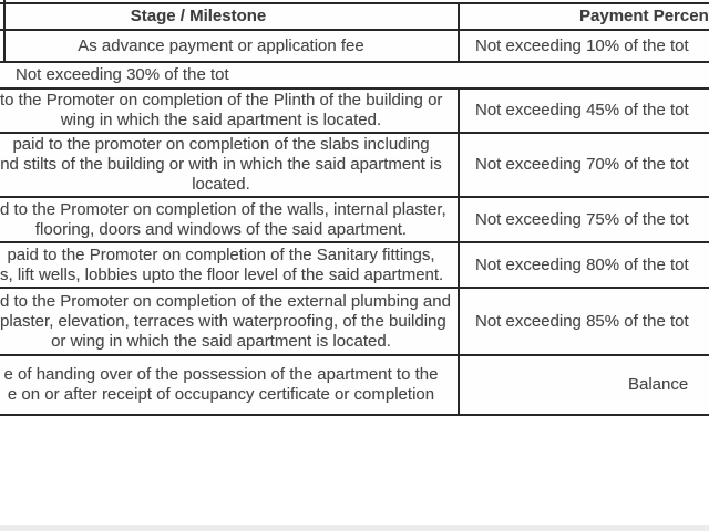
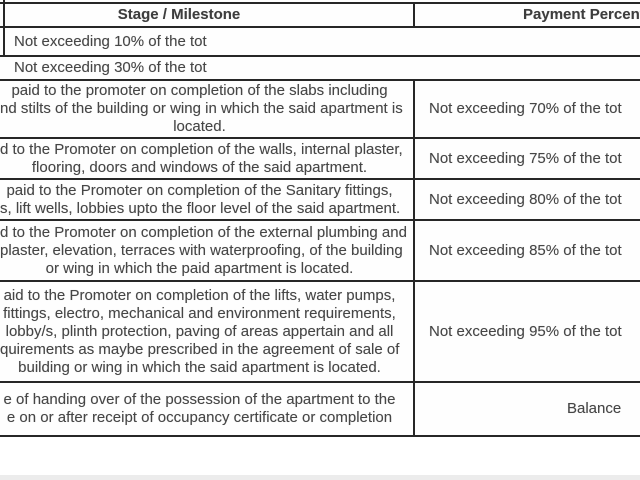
  Stage / Milestone
  Payment Percen
- As advance payment or application fee
  Not exceeding 10% of the tot
  Not exceeding 30% of the tot
- to the Promoter on completion of the Plinth of the building or
- wing in which the said apartment is located.
- Not exceeding 45% of the tot
  paid to the promoter on completion of the slabs including
- nd stilts of the building or with in which the said apartment is
+ nd stilts of the building or wing in which the said apartment is
  located.
  Not exceeding 70% of the tot
  d to the Promoter on completion of the walls, internal plaster,
  flooring, doors and windows of the said apartment.
  Not exceeding 75% of the tot
  paid to the Promoter on completion of the Sanitary fittings,
  s, lift wells, lobbies upto the floor level of the said apartment.
  Not exceeding 80% of the tot
  d to the Promoter on completion of the external plumbing and
  plaster, elevation, terraces with waterproofing, of the building
- or wing in which the said apartment is located.
+ or wing in which the paid apartment is located.
  Not exceeding 85% of the tot
+ aid to the Promoter on completion of the lifts, water pumps,
+ fittings, electro, mechanical and environment requirements,
+ lobby/s, plinth protection, paving of areas appertain and all
+ quirements as maybe prescribed in the agreement of sale of
+ building or wing in which the said apartment is located.
+ Not exceeding 95% of the tot
  e of handing over of the possession of the apartment to the
  e on or after receipt of occupancy certificate or completion
  Balance
